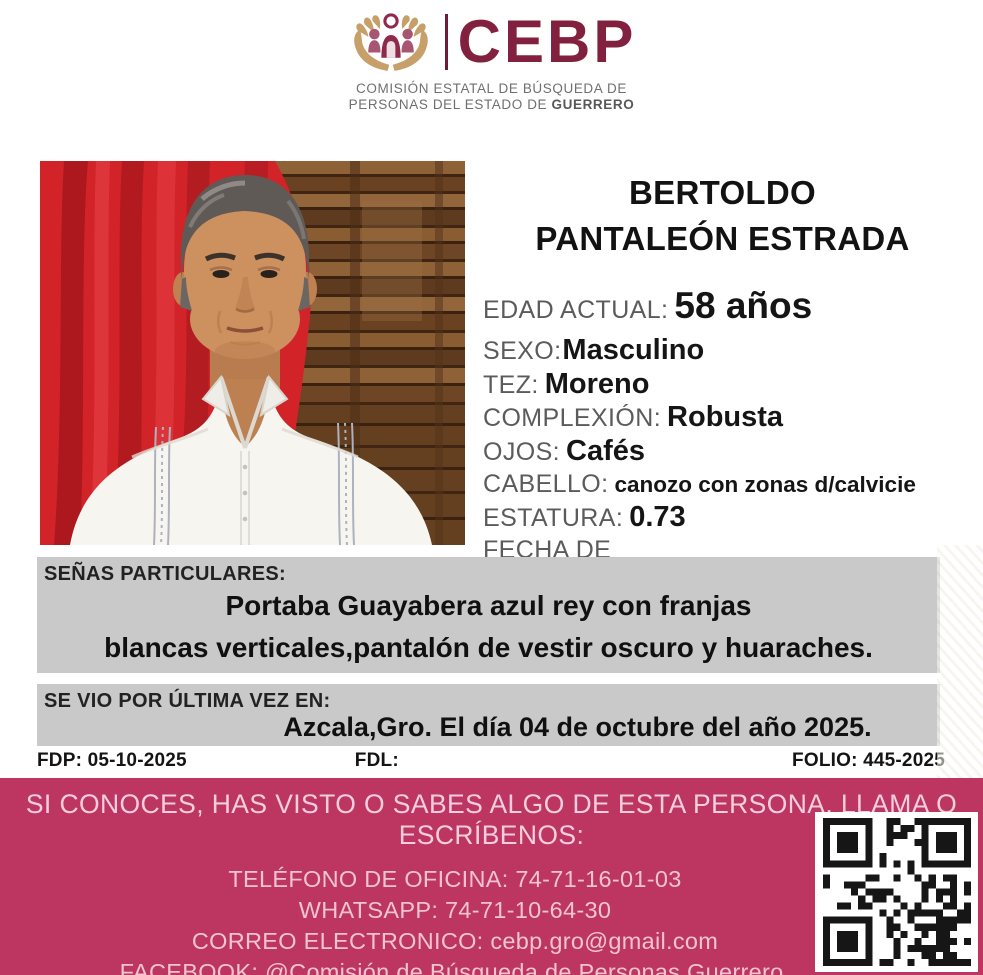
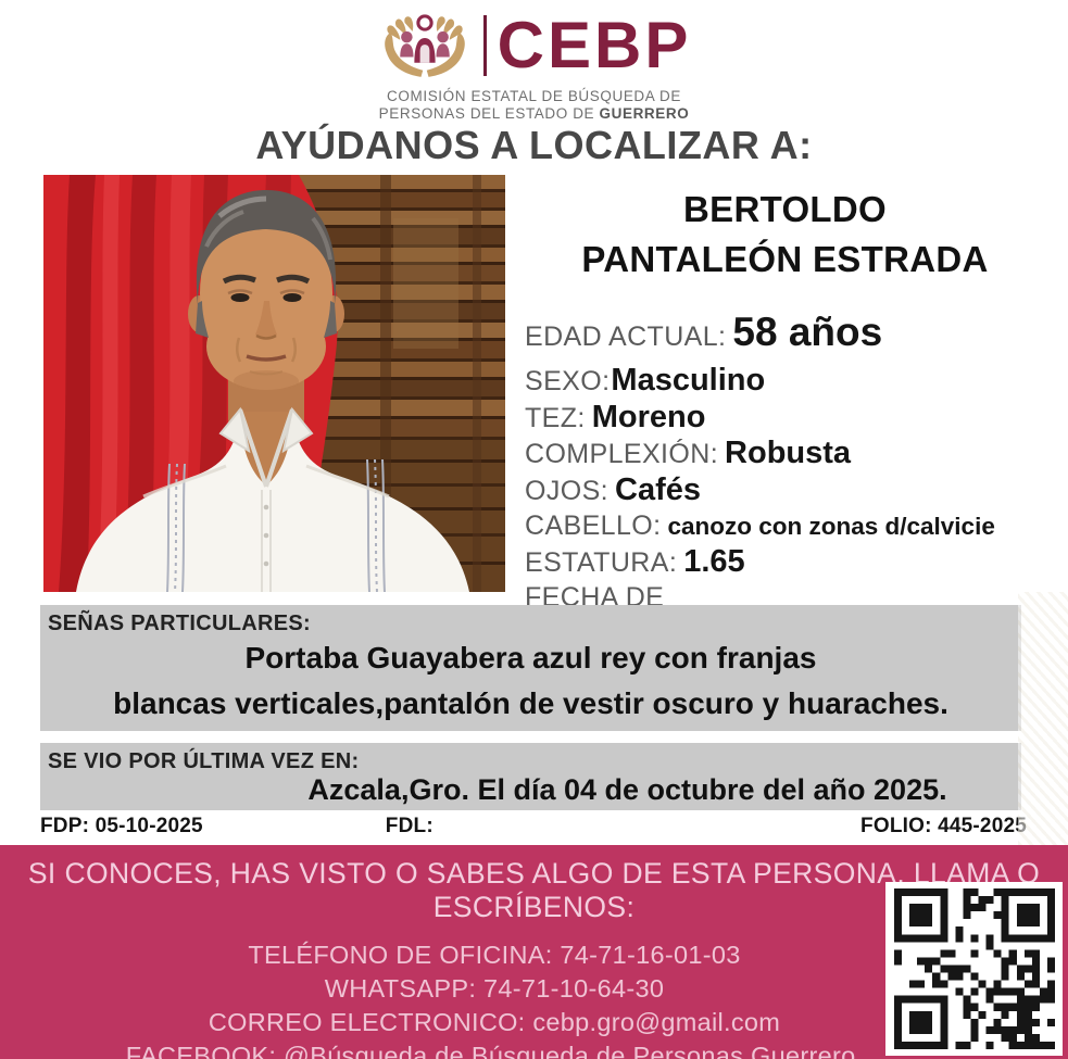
  CEBP
  COMISIÓN ESTATAL DE BÚSQUEDA DE
  PERSONAS DEL ESTADO DE GUERRERO
+ AYÚDANOS A LOCALIZAR A:
  BERTOLDO
  PANTALEÓN ESTRADA
  EDAD ACTUAL: 58 años
  SEXO:Masculino
  TEZ: Moreno
  COMPLEXIÓN: Robusta
  OJOS: Cafés
  CABELLO: canozo con zonas d/calvicie
- ESTATURA: 0.73
+ ESTATURA: 1.65
  FECHA DE
  SEÑAS PARTICULARES:
  Portaba Guayabera azul rey con franjas
  blancas verticales,pantalón de vestir oscuro y huaraches.
  SE VIO POR ÚLTIMA VEZ EN:
  Azcala,Gro. El día 04 de octubre del año 2025.
  FDP: 05-10-2025
  FDL:
  FOLIO: 445-2025
  SI CONOCES, HAS VISTO O SABES ALGO DE ESTA PERSONA, LLAMA O ESCRÍBENOS:
  TELÉFONO DE OFICINA: 74-71-16-01-03
  WHATSAPP: 74-71-10-64-30
  CORREO ELECTRONICO: cebp.gro@gmail.com
- FACEBOOK: @Comisión de Búsqueda de Personas Guerrero.
+ FACEBOOK: @Búsqueda de Búsqueda de Personas Guerrero.
